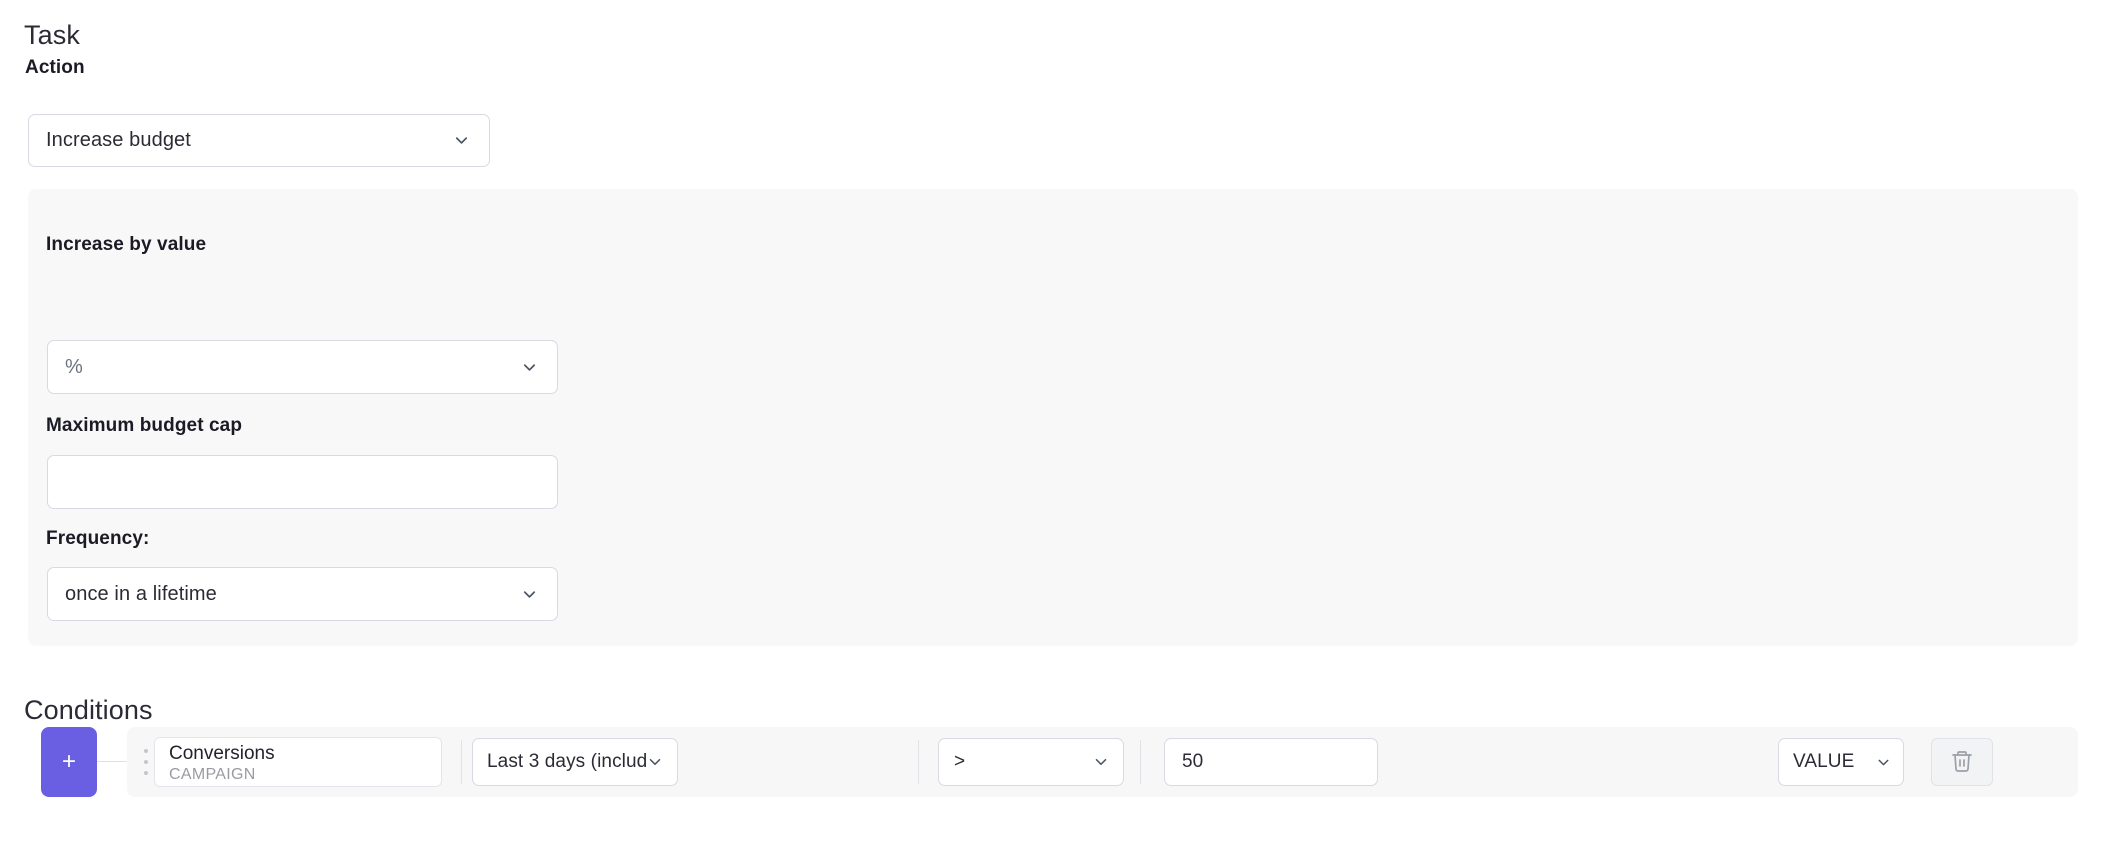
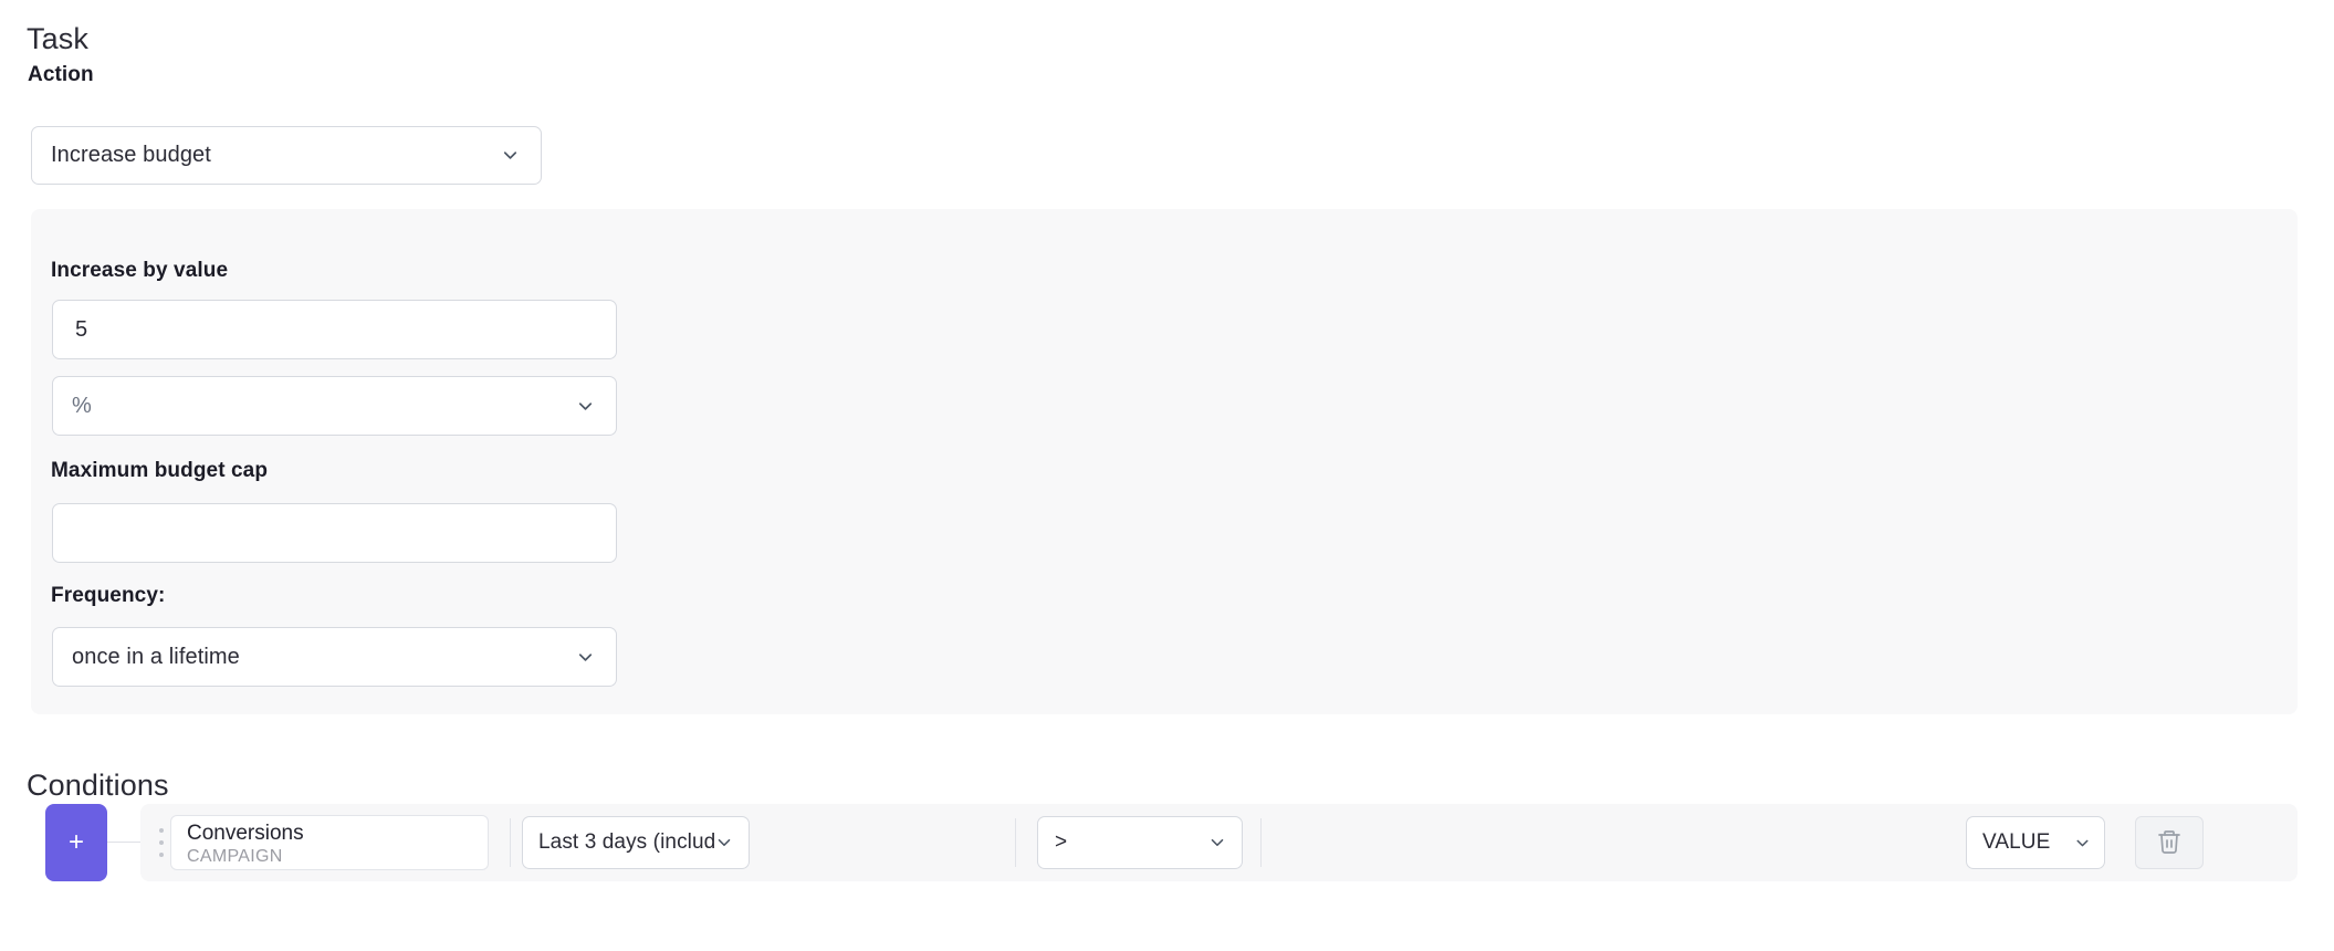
  Task
  Action
  Increase budget
  Increase by value
+ 5
  %
  Maximum budget cap
  Frequency:
  once in a lifetime
  Conditions
  +
  Conversions
  CAMPAIGN
  Last 3 days (includ
  >
- 50
  VALUE
